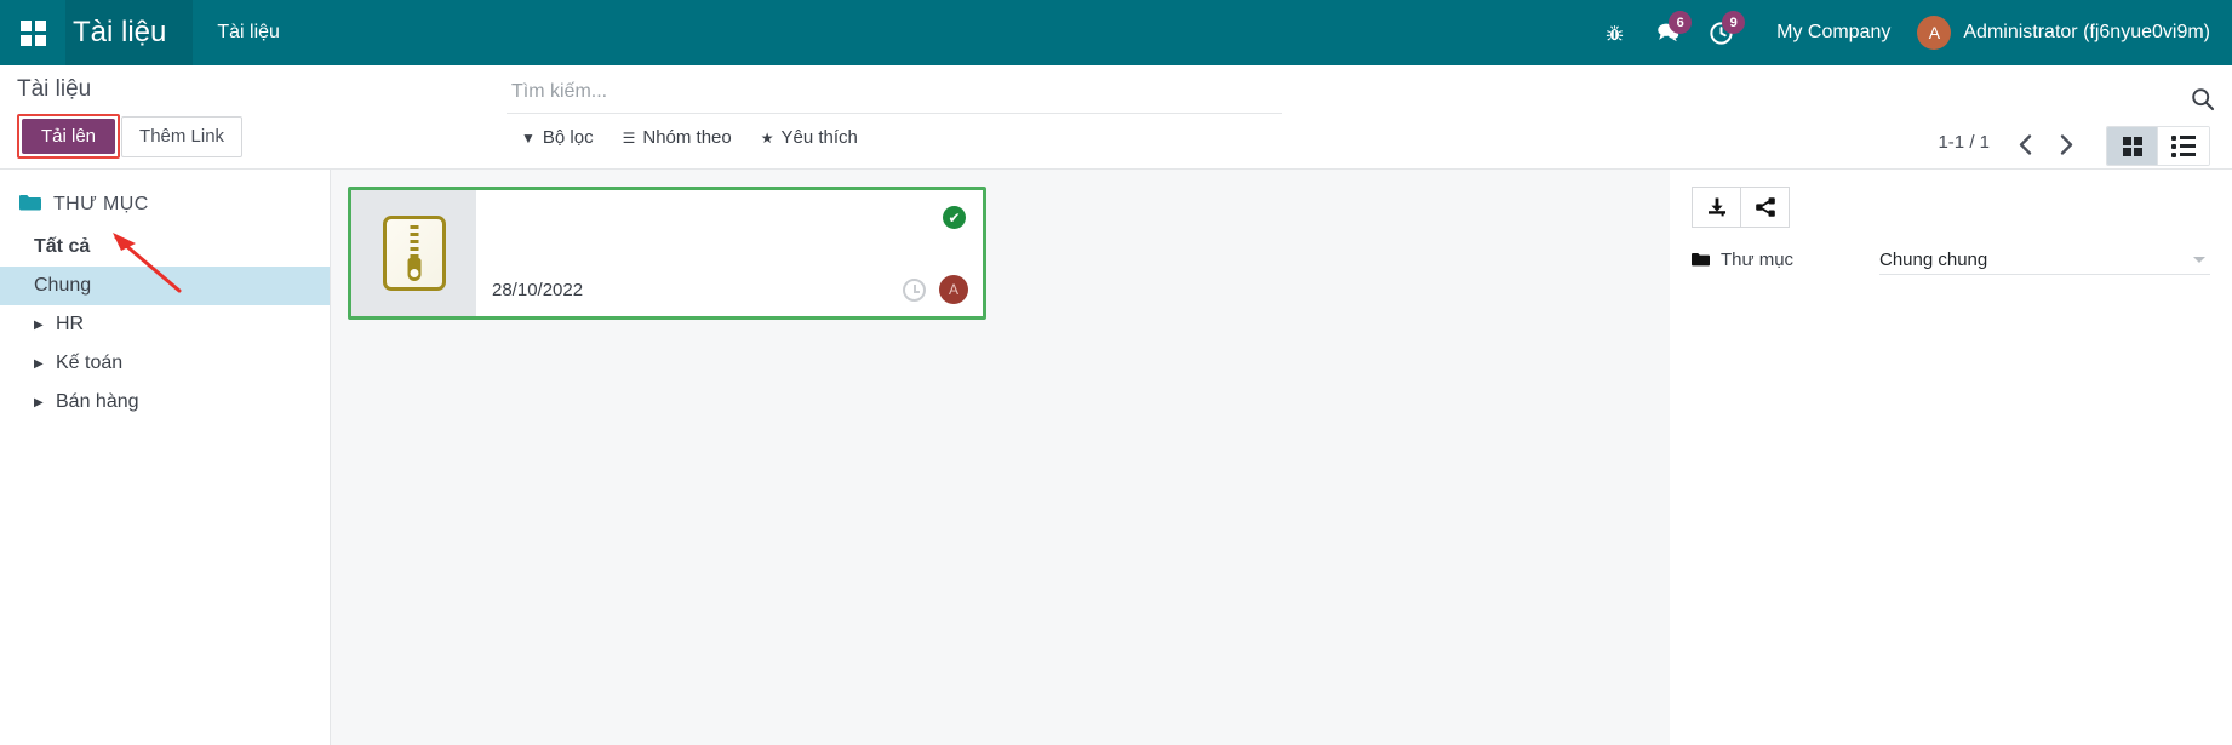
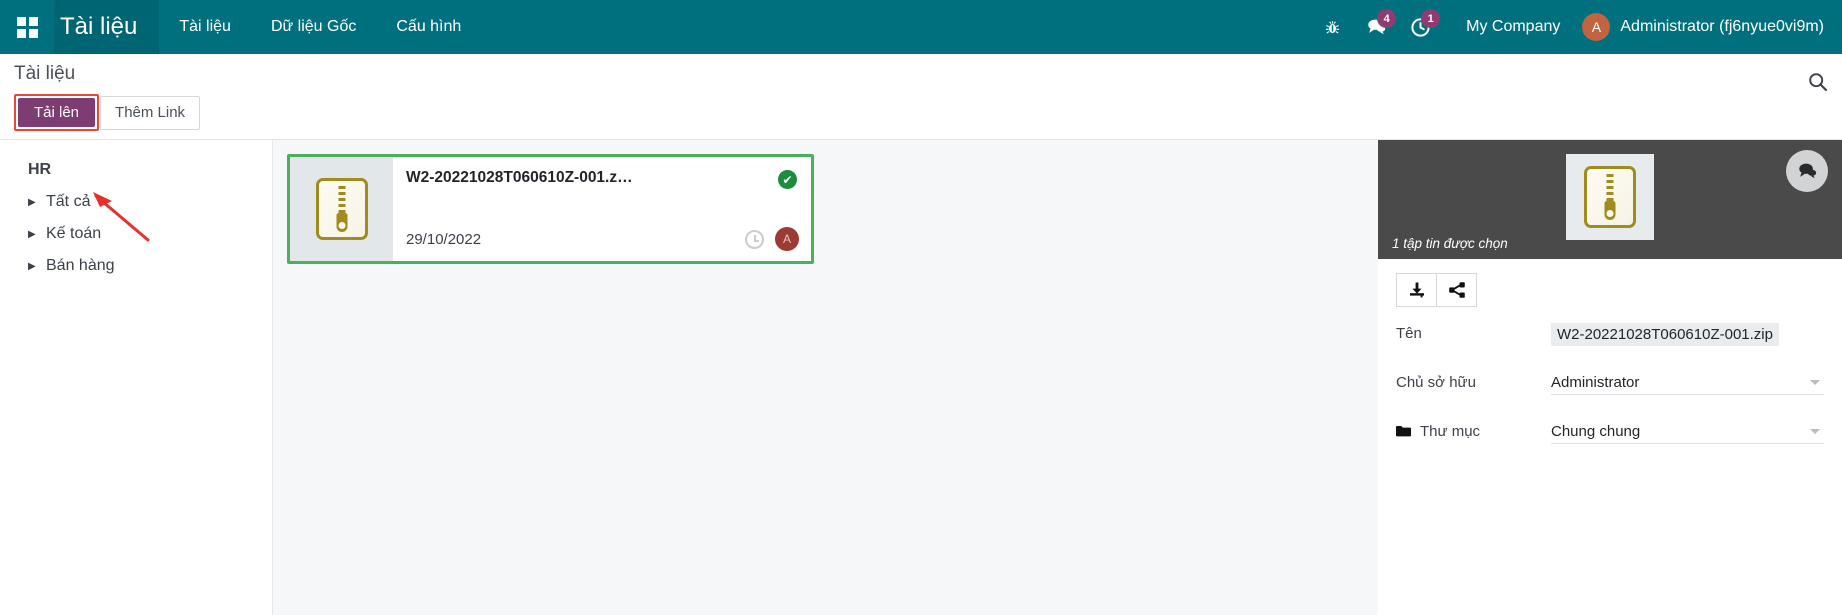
  Tài liệu
  Tài liệu
+ Dữ liệu Gốc
+ Cấu hình
- 6
+ 4
- 9
+ 1
  My Company
  A
  Administrator (fj6nyue0vi9m)
  Tài liệu
  Tải lên
  Thêm Link
- Tìm kiếm...
- ▼
- Bộ lọc
- ☰
- Nhóm theo
- ★
- Yêu thích
- 1-1 / 1
- THƯ MỤC
- Tất cả
+ HR
- Chung
  ▶
- HR
+ Tất cả
  ▶
  Kế toán
  ▶
  Bán hàng
+ W2-20221028T060610Z-001.z…
  ✔
- 28/10/2022
+ 29/10/2022
  A
+ 1 tập tin được chọn
+ Tên
+ W2-20221028T060610Z-001.zip
+ Chủ sở hữu
+ Administrator
  Thư mục
  Chung chung
